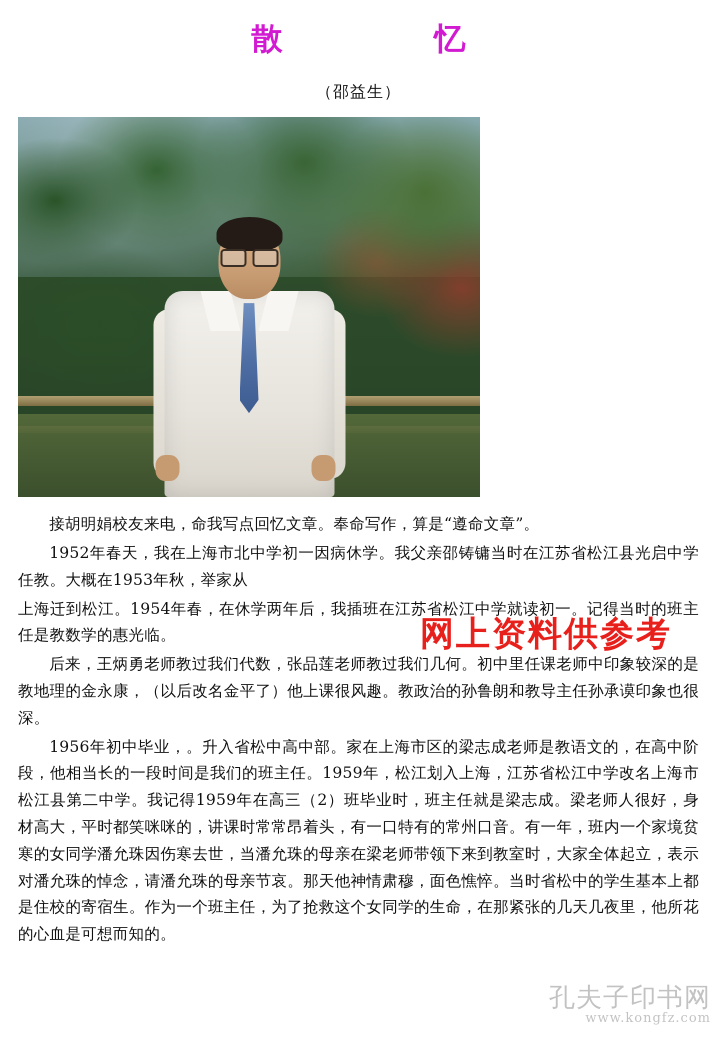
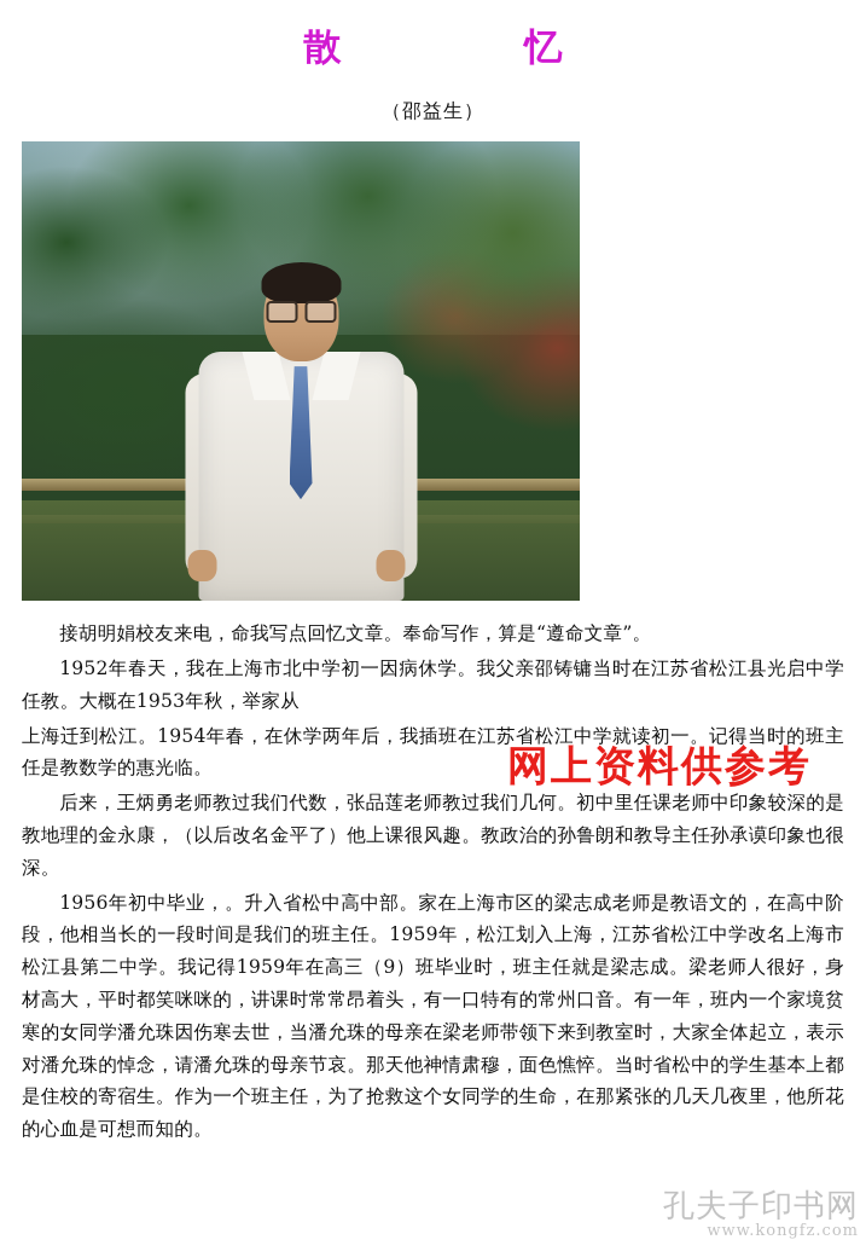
  散 忆
  （邵益生）
  接胡明娟校友来电，命我写点回忆文章。奉命写作，算是“遵命文章”。
  1952年春天，我在上海市北中学初一因病休学。我父亲邵铸镛当时在江苏省松江县光启中学任教。大概在1953年秋，举家从
  上海迁到松江。1954年春，在休学两年后，我插班在江苏省松江中学就读初一。记得当时的班主任是教数学的惠光临。
  后来，王炳勇老师教过我们代数，张品莲老师教过我们几何。初中里任课老师中印象较深的是教地理的金永康，（以后改名金平了）他上课很风趣。教政治的孙鲁朗和教导主任孙承谟印象也很深。
- 1956年初中毕业，。升入省松中高中部。家在上海市区的梁志成老师是教语文的，在高中阶段，他相当长的一段时间是我们的班主任。1959年，松江划入上海，江苏省松江中学改名上海市松江县第二中学。我记得1959年在高三（2）班毕业时，班主任就是梁志成。梁老师人很好，身材高大，平时都笑咪咪的，讲课时常常昂着头，有一口特有的常州口音。有一年，班内一个家境贫寒的女同学潘允珠因伤寒去世，当潘允珠的母亲在梁老师带领下来到教室时，大家全体起立，表示对潘允珠的悼念，请潘允珠的母亲节哀。那天他神情肃穆，面色憔悴。当时省松中的学生基本上都是住校的寄宿生。作为一个班主任，为了抢救这个女同学的生命，在那紧张的几天几夜里，他所花的心血是可想而知的。
+ 1956年初中毕业，。升入省松中高中部。家在上海市区的梁志成老师是教语文的，在高中阶段，他相当长的一段时间是我们的班主任。1959年，松江划入上海，江苏省松江中学改名上海市松江县第二中学。我记得1959年在高三（9）班毕业时，班主任就是梁志成。梁老师人很好，身材高大，平时都笑咪咪的，讲课时常常昂着头，有一口特有的常州口音。有一年，班内一个家境贫寒的女同学潘允珠因伤寒去世，当潘允珠的母亲在梁老师带领下来到教室时，大家全体起立，表示对潘允珠的悼念，请潘允珠的母亲节哀。那天他神情肃穆，面色憔悴。当时省松中的学生基本上都是住校的寄宿生。作为一个班主任，为了抢救这个女同学的生命，在那紧张的几天几夜里，他所花的心血是可想而知的。
  网上资料供参考
  孔夫子印书网
  www.kongfz.com
